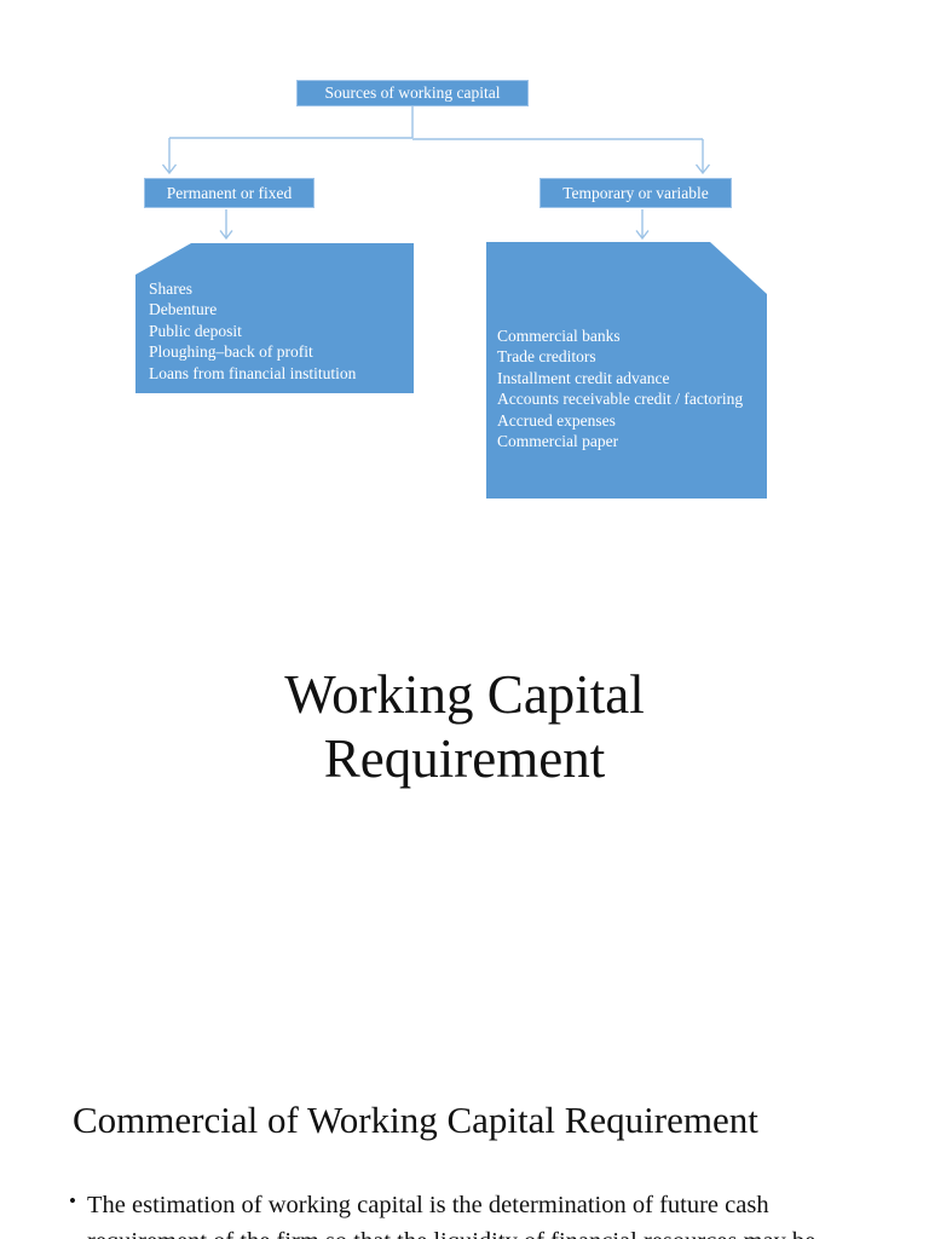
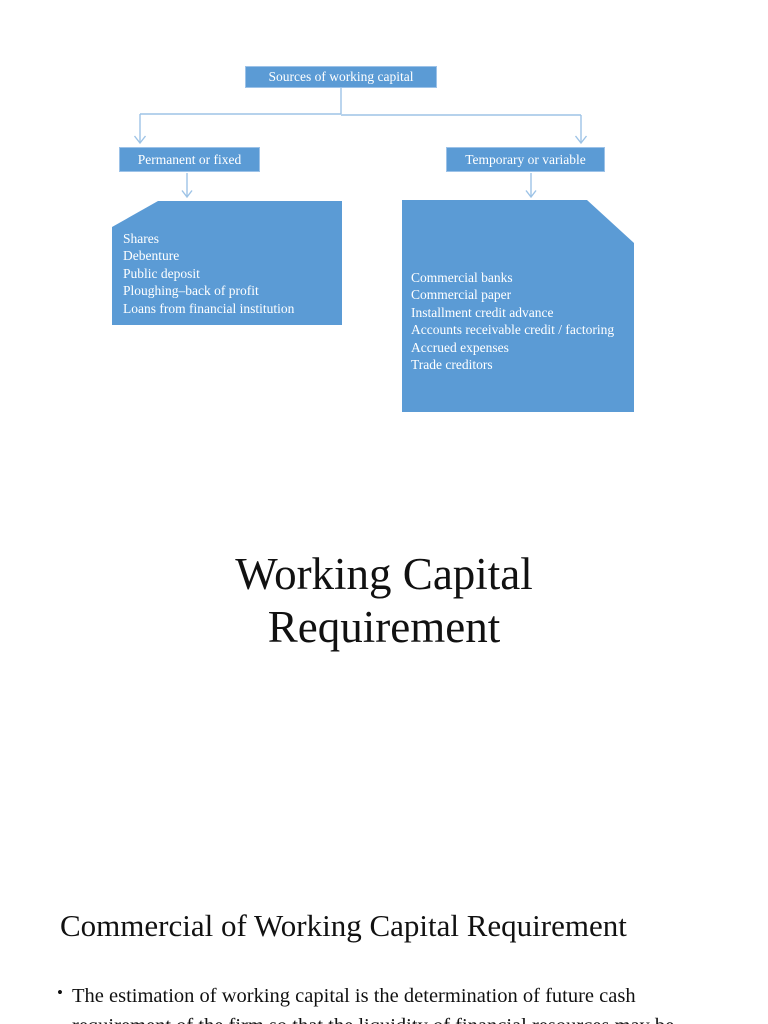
  Sources of working capital
  Permanent or fixed
  Temporary or variable
  Shares
  Debenture
  Public deposit
  Ploughing–back of profit
  Loans from financial institution
  Commercial banks
- Trade creditors
+ Commercial paper
  Installment credit advance
  Accounts receivable credit / factoring
  Accrued expenses
- Commercial paper
+ Trade creditors
  Working Capital
  Requirement
  Commercial of Working Capital Requirement
  •
  The estimation of working capital is the determination of future cash
